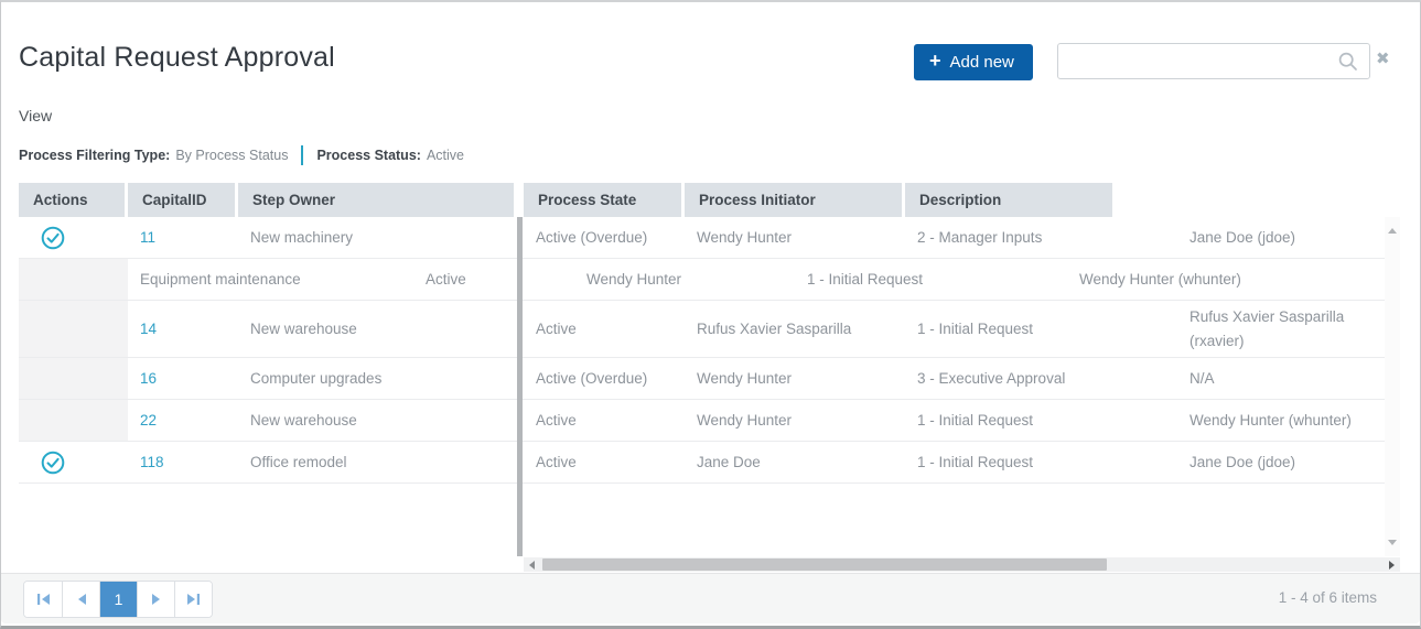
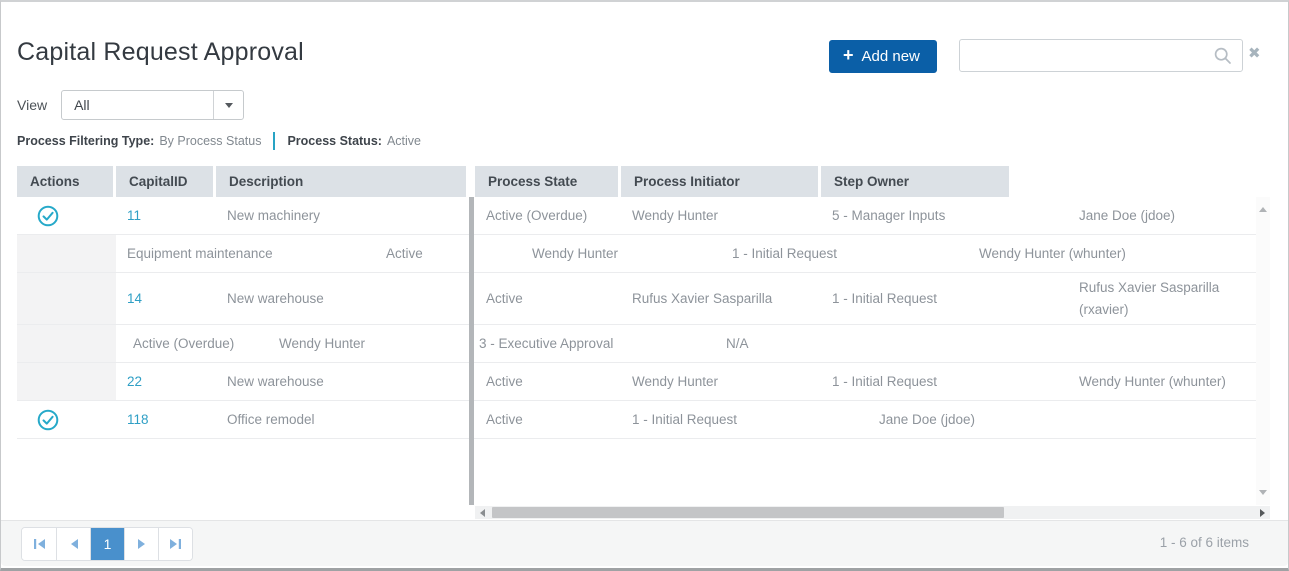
  Capital Request Approval
  +
  Add new
  ✖
  View
+ All
  Process Filtering Type:
  By Process Status
  Process Status:
  Active
  Actions
  CapitalID
- Step Owner
+ Description
  Process State
  Process Initiator
- Description
+ Step Owner
  11
  New machinery
  Active (Overdue)
  Wendy Hunter
- 2 - Manager Inputs
+ 5 - Manager Inputs
  Jane Doe (jdoe)
  Equipment maintenance
  Active
  Wendy Hunter
  1 - Initial Request
  Wendy Hunter (whunter)
  14
  New warehouse
  Active
  Rufus Xavier Sasparilla
  1 - Initial Request
  Rufus Xavier Sasparilla (rxavier)
- 16
- Computer upgrades
  Active (Overdue)
  Wendy Hunter
  3 - Executive Approval
  N/A
  22
  New warehouse
  Active
  Wendy Hunter
  1 - Initial Request
  Wendy Hunter (whunter)
  118
  Office remodel
  Active
- Jane Doe
  1 - Initial Request
  Jane Doe (jdoe)
  1
- 1 - 4 of 6 items
+ 1 - 6 of 6 items
